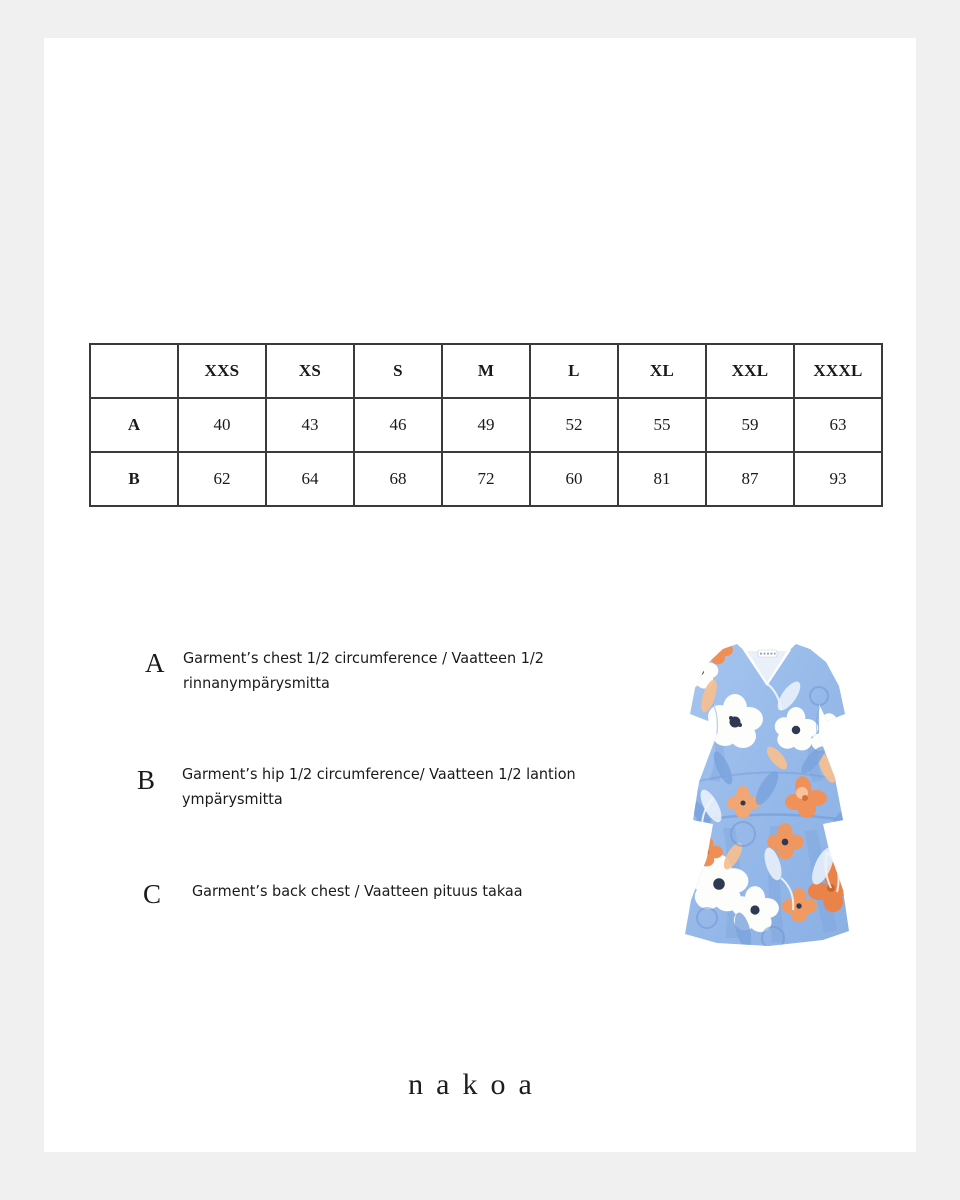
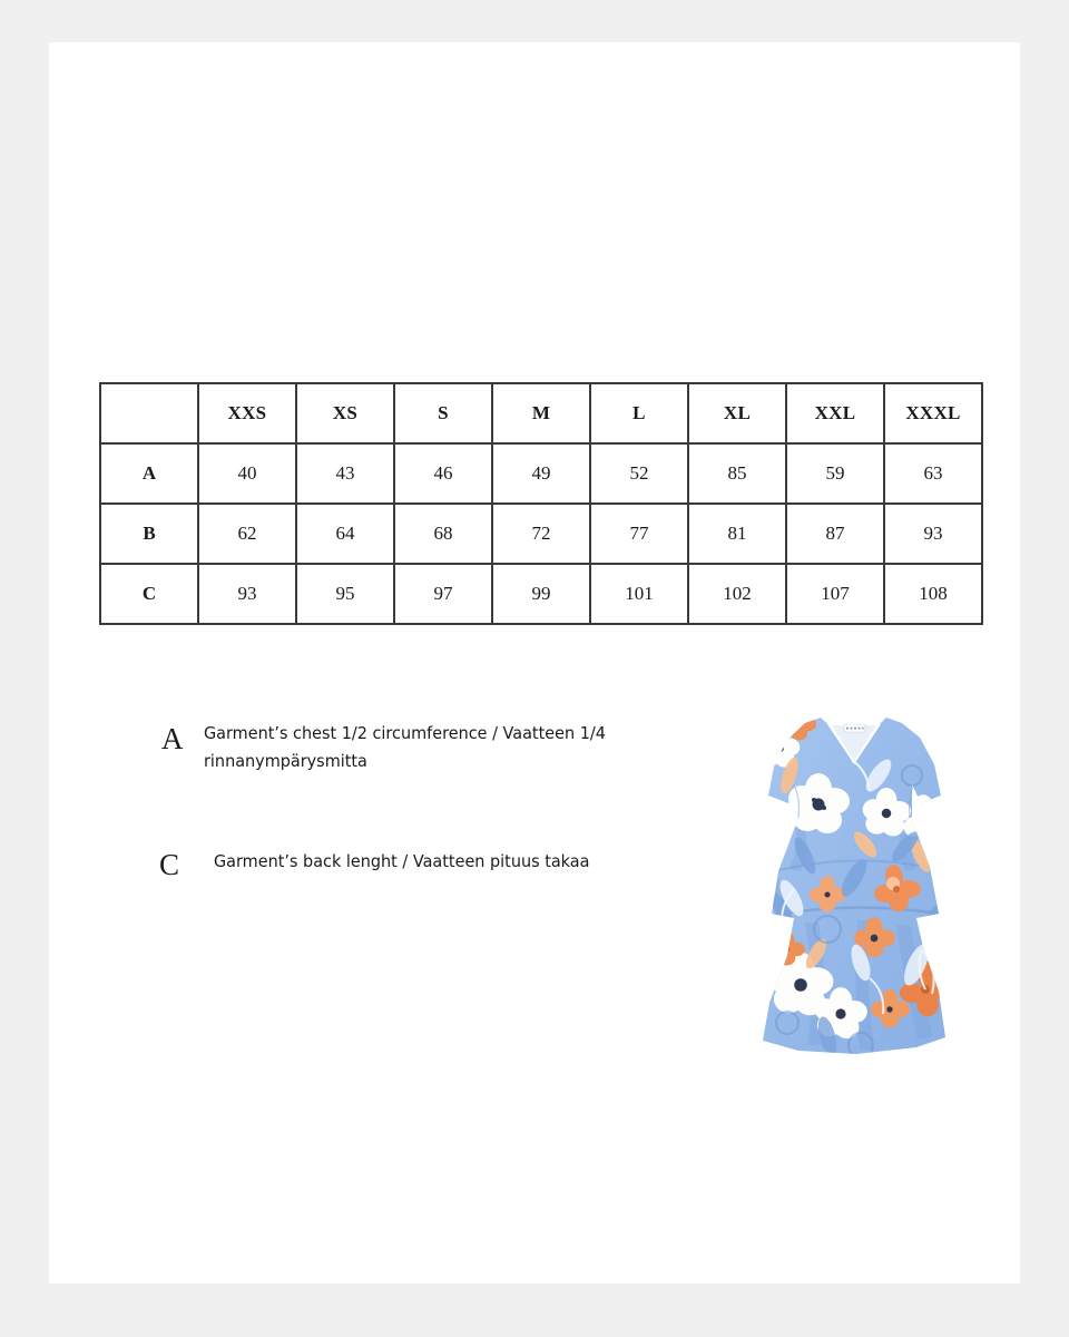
  	XXS	XS	S	M	L	XL	XXL	XXXL
- A	40	43	46	49	52	55	59	63
+ A	40	43	46	49	52	85	59	63
- B	62	64	68	72	60	81	87	93
+ B	62	64	68	72	77	81	87	93
+ C	93	95	97	99	101	102	107	108
  A
- Garment’s chest 1/2 circumference / Vaatteen 1/2 rinnanympärysmitta
+ Garment’s chest 1/2 circumference / Vaatteen 1/4 rinnanympärysmitta
- B
- Garment’s hip 1/2 circumference/ Vaatteen 1/2 lantion ympärysmitta
  C
- Garment’s back chest / Vaatteen pituus takaa
+ Garment’s back lenght / Vaatteen pituus takaa
- nakoa
